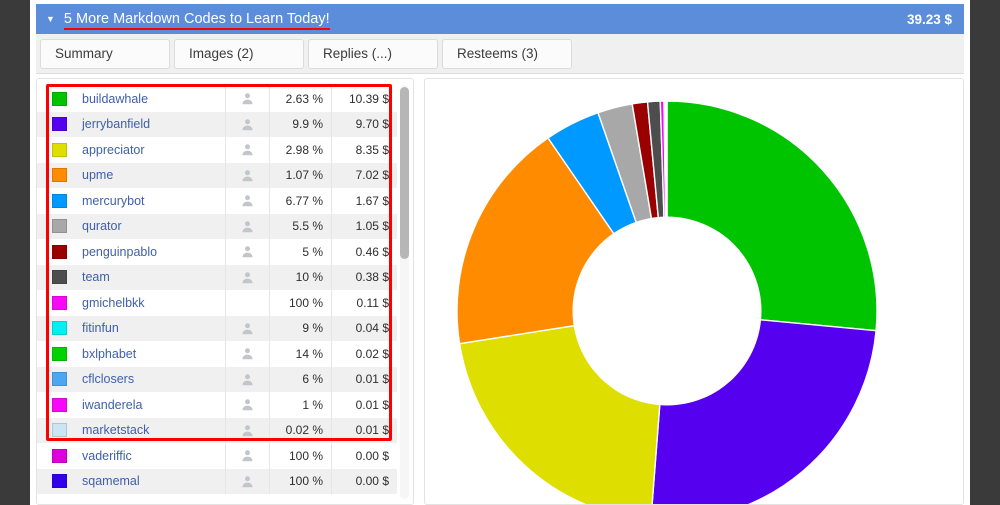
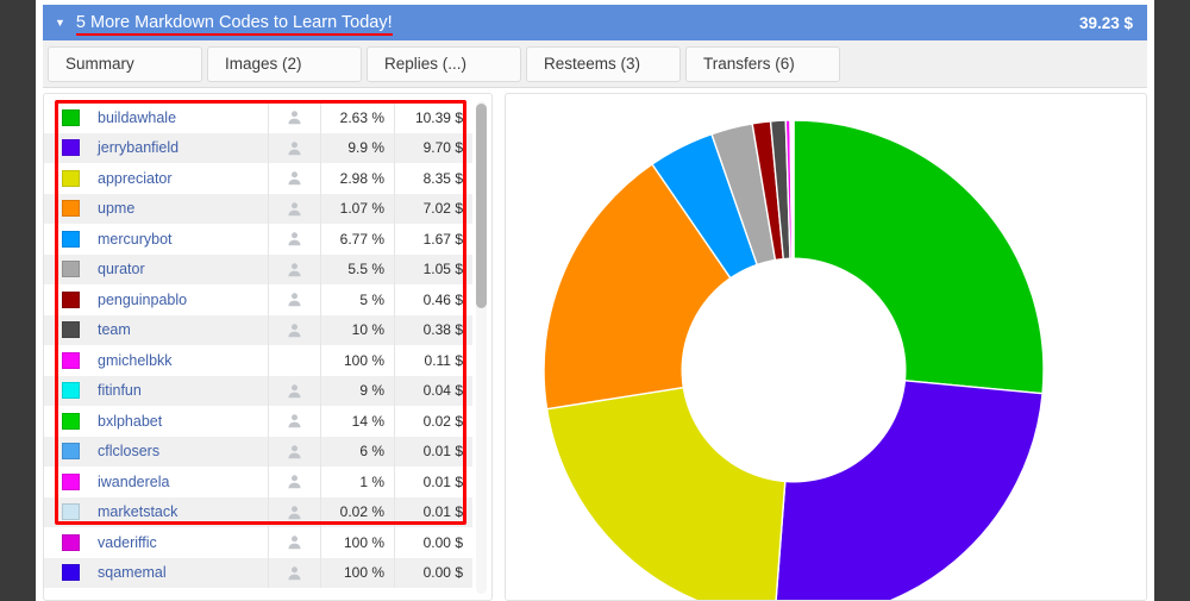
  ▼
  5 More Markdown Codes to Learn Today!
  39.23 $
  Summary
  Images (2)
  Replies (...)
  Resteems (3)
+ Transfers (6)
  buildawhale
  2.63 %
  10.39 $
  jerrybanfield
  9.9 %
  9.70 $
  appreciator
  2.98 %
  8.35 $
  upme
  1.07 %
  7.02 $
  mercurybot
  6.77 %
  1.67 $
  qurator
  5.5 %
  1.05 $
  penguinpablo
  5 %
  0.46 $
  team
  10 %
  0.38 $
  gmichelbkk
  100 %
  0.11 $
  fitinfun
  9 %
  0.04 $
  bxlphabet
  14 %
  0.02 $
  cflclosers
  6 %
  0.01 $
  iwanderela
  1 %
  0.01 $
  marketstack
  0.02 %
  0.01 $
  vaderiffic
  100 %
  0.00 $
  sqamemal
  100 %
  0.00 $
